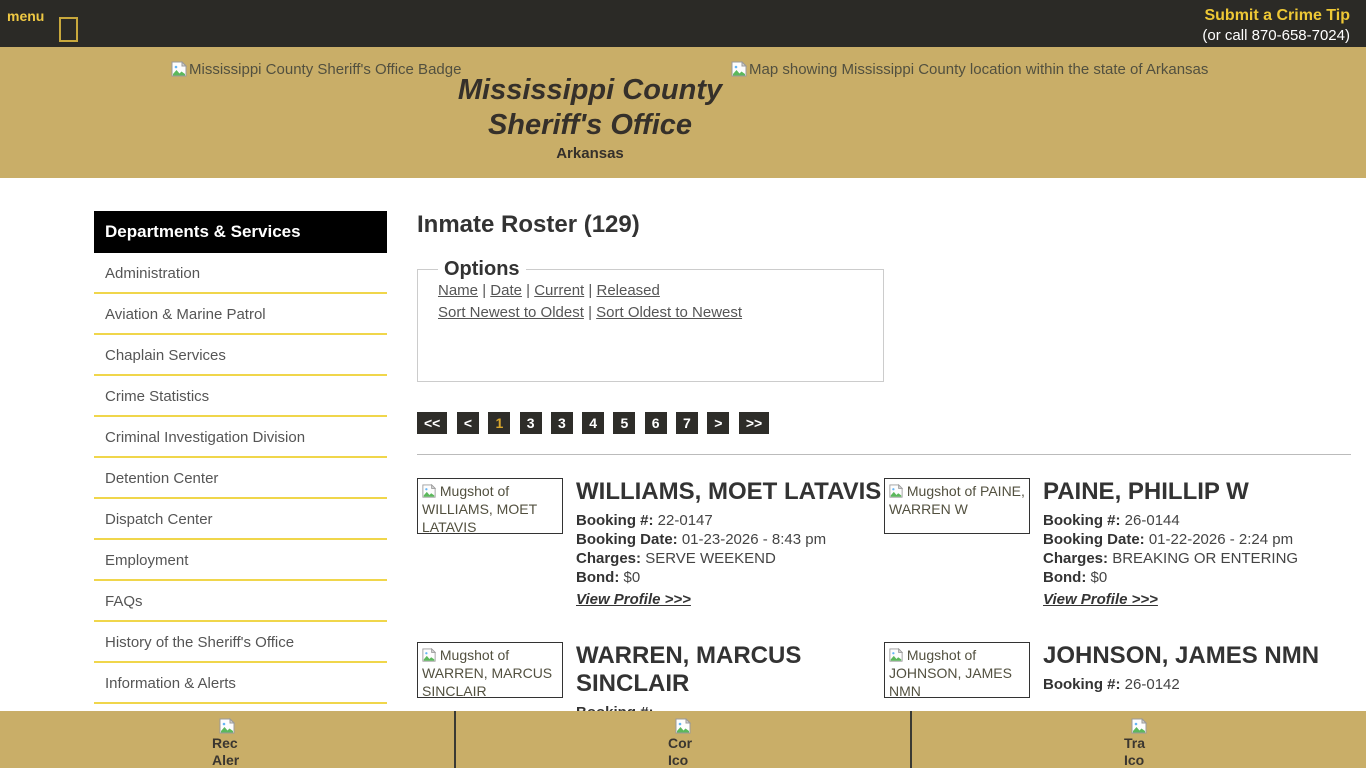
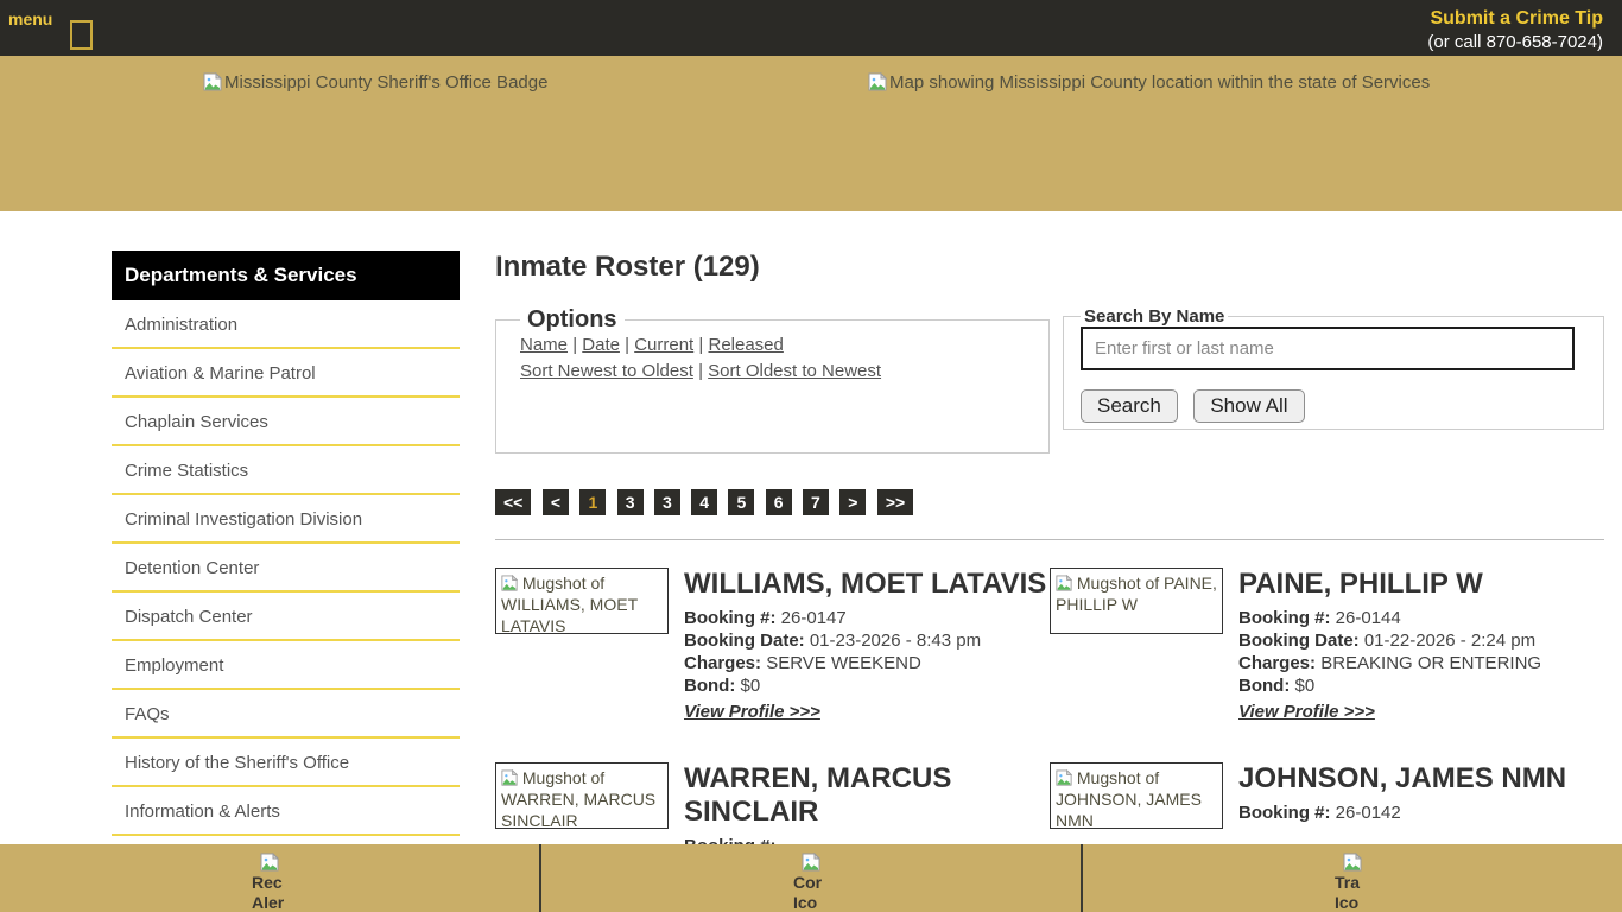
  menu
  Submit a Crime Tip
  (or call 870-658-7024)
  Mississippi County Sheriff's Office Badge
- Mississippi County Sheriff's Office
- Arkansas
- Map showing Mississippi County location within the state of Arkansas
+ Map showing Mississippi County location within the state of Services
  Departments & Services
  Administration
  Aviation & Marine Patrol
  Chaplain Services
  Crime Statistics
  Criminal Investigation Division
  Detention Center
  Dispatch Center
  Employment
  FAQs
  History of the Sheriff's Office
  Information & Alerts
  Inmate Roster (129)
  Options
  Name | Date | Current | Released
  Sort Newest to Oldest | Sort Oldest to Newest
+ Search By Name
+ Enter first or last name
+ Search Show All
  << < 1 3 3 4 5 6 7 > >>
  Mugshot of WILLIAMS, MOET LATAVIS
  WILLIAMS, MOET LATAVIS
- Booking #: 22-0147
+ Booking #: 26-0147
  Booking Date: 01-23-2026 - 8:43 pm
  Charges: SERVE WEEKEND
  Bond: $0
  View Profile >>>
- Mugshot of PAINE, WARREN W
+ Mugshot of PAINE, PHILLIP W
  PAINE, PHILLIP W
  Booking #: 26-0144
  Booking Date: 01-22-2026 - 2:24 pm
  Charges: BREAKING OR ENTERING
  Bond: $0
  View Profile >>>
  Mugshot of WARREN, MARCUS SINCLAIR
  WARREN, MARCUS SINCLAIR
  Mugshot of JOHNSON, JAMES NMN
  JOHNSON, JAMES NMN
  Booking #: 26-0142
  Rec
  Aler
  Cor
  Ico
  Tra
  Ico
